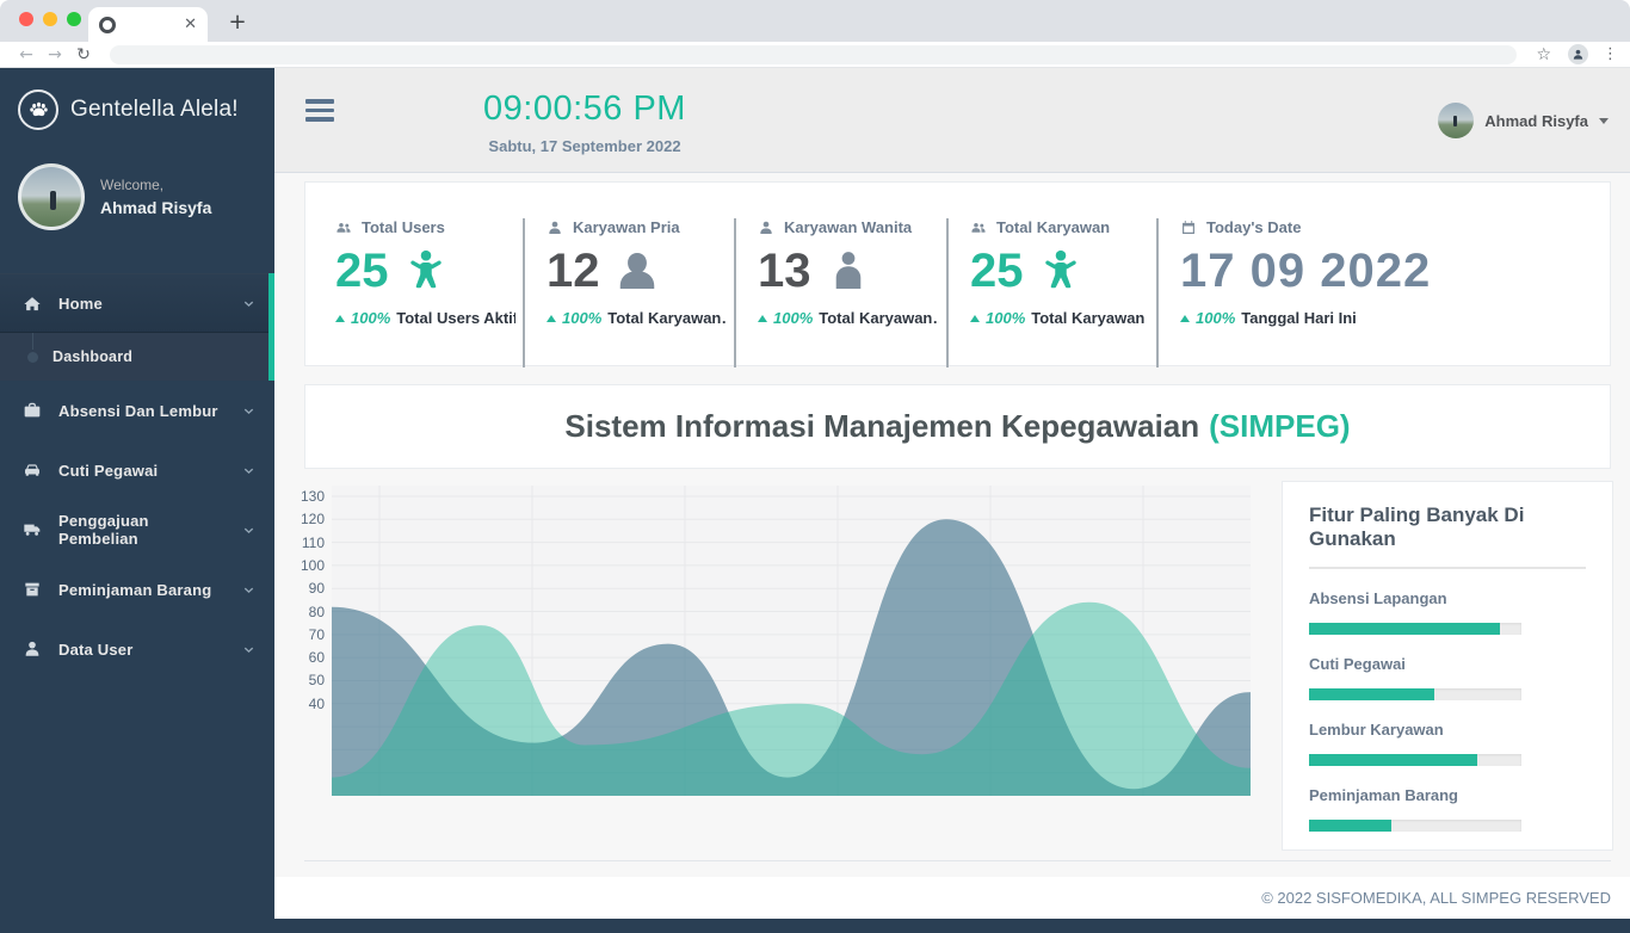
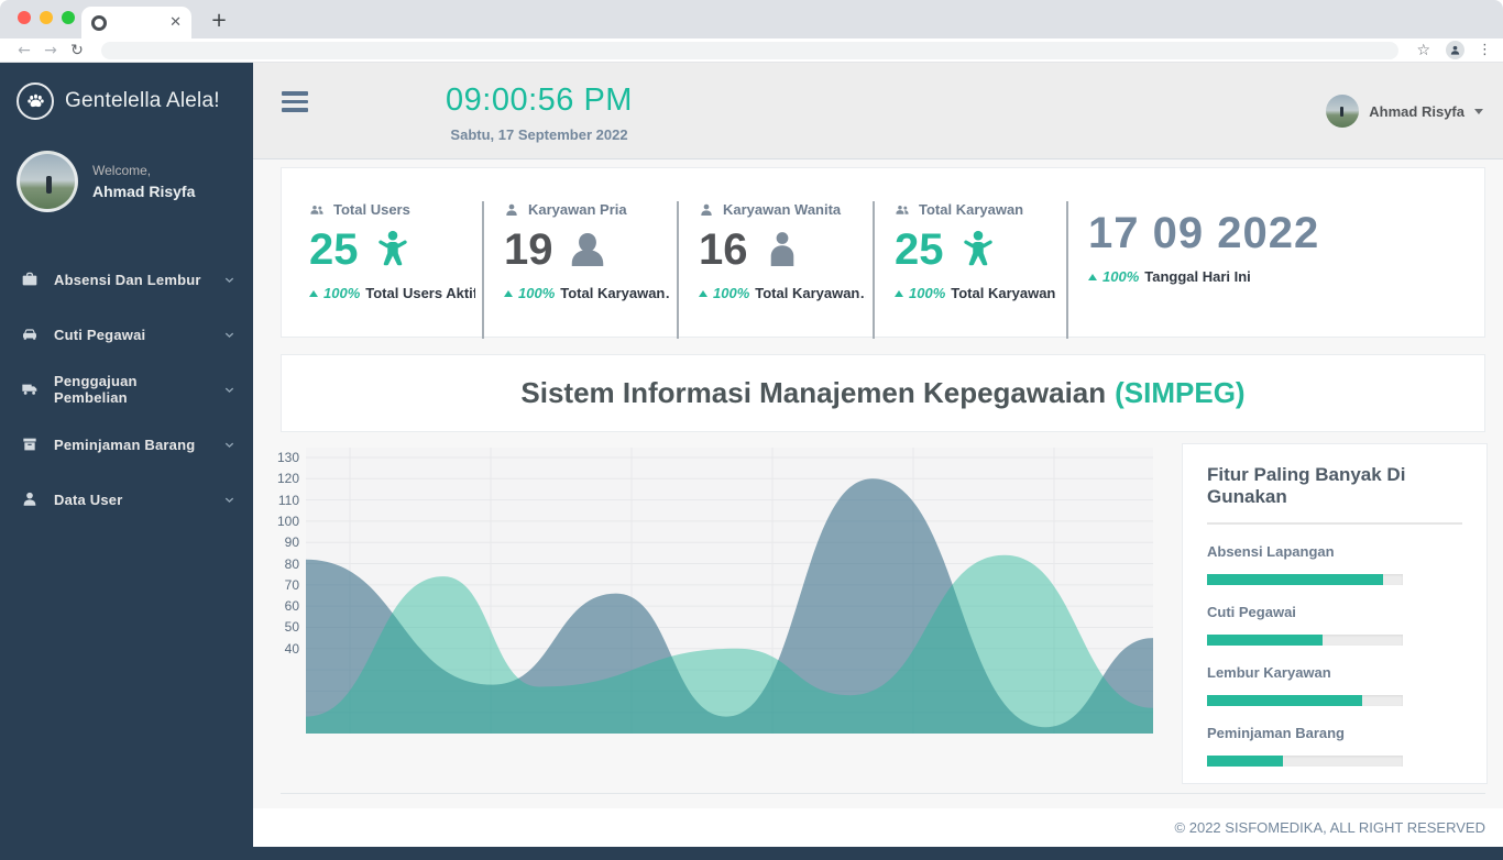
  ✕
  +
  ←
  →
  ↻
  ☆
  ⋮
  Gentelella Alela!
  Welcome,
  Ahmad Risyfa
- Home
- Dashboard
  Absensi Dan Lembur
  Cuti Pegawai
  Penggajuan Pembelian
  Peminjaman Barang
  Data User
  09:00:56 PM
  Sabtu, 17 September 2022
  Ahmad Risyfa
  Total Users
  25
  100%
  Total Users Akti
  Karyawan Pria
- 12
+ 19
  100%
  Total Karyawan
  Karyawan Wanita
- 13
+ 16
  100%
  Total Karyawan
  Total Karyawan
  25
  100%
  Total Karyawan
- Today's Date
  17 09 2022
  100%
  Tanggal Hari Ini
  Sistem Informasi Manajemen Kepegawaian
  (SIMPEG)
  130
  120
  110
  100
  90
  80
  70
  60
  50
  40
  Fitur Paling Banyak Di Gunakan
  Absensi Lapangan
  Cuti Pegawai
  Lembur Karyawan
  Peminjaman Barang
- © 2022 SISFOMEDIKA, ALL SIMPEG RESERVED
+ © 2022 SISFOMEDIKA, ALL RIGHT RESERVED
